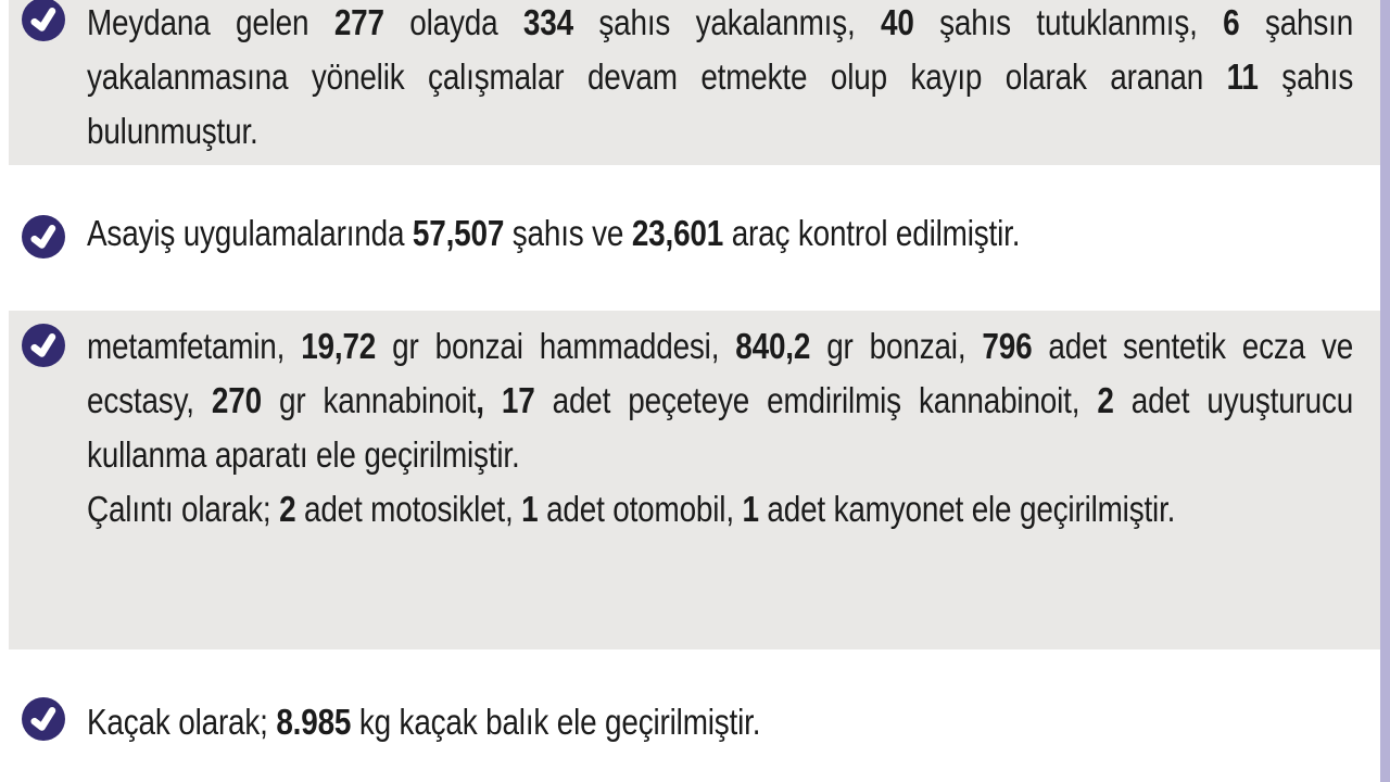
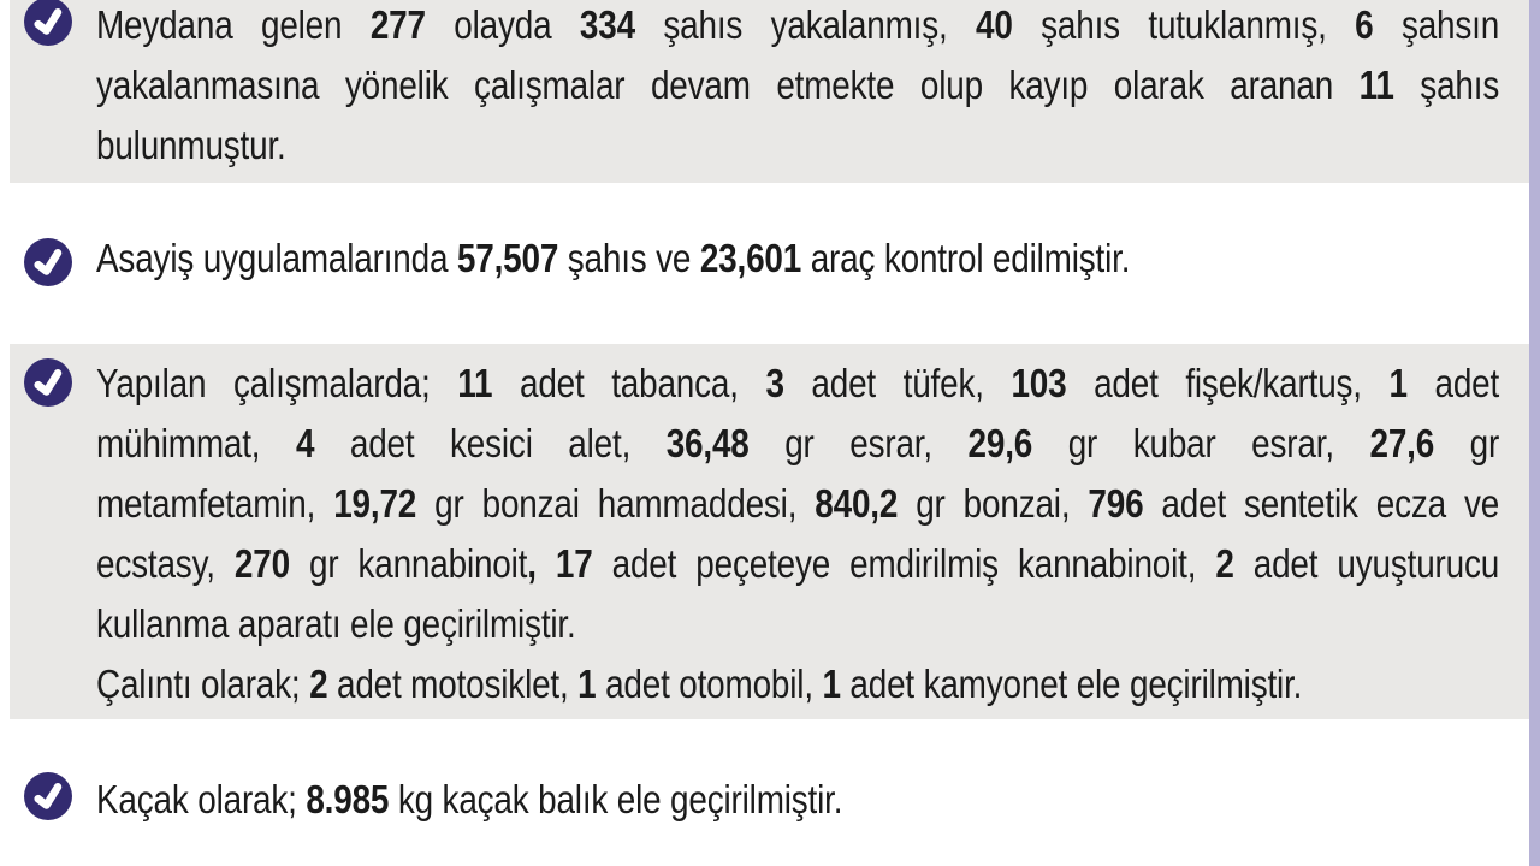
  Meydana gelen 277 olayda 334 şahıs yakalanmış, 40 şahıs tutuklanmış, 6 şahsın
  yakalanmasına yönelik çalışmalar devam etmekte olup kayıp olarak aranan 11 şahıs
  bulunmuştur.
  Asayiş uygulamalarında 57,507 şahıs ve 23,601 araç kontrol edilmiştir.
+ Yapılan çalışmalarda; 11 adet tabanca, 3 adet tüfek, 103 adet fişek/kartuş, 1 adet
+ mühimmat, 4 adet kesici alet, 36,48 gr esrar, 29,6 gr kubar esrar, 27,6 gr
  metamfetamin, 19,72 gr bonzai hammaddesi, 840,2 gr bonzai, 796 adet sentetik ecza ve
  ecstasy, 270 gr kannabinoit, 17 adet peçeteye emdirilmiş kannabinoit, 2 adet uyuşturucu
  kullanma aparatı ele geçirilmiştir.
  Çalıntı olarak; 2 adet motosiklet, 1 adet otomobil, 1 adet kamyonet ele geçirilmiştir.
  Kaçak olarak; 8.985 kg kaçak balık ele geçirilmiştir.
